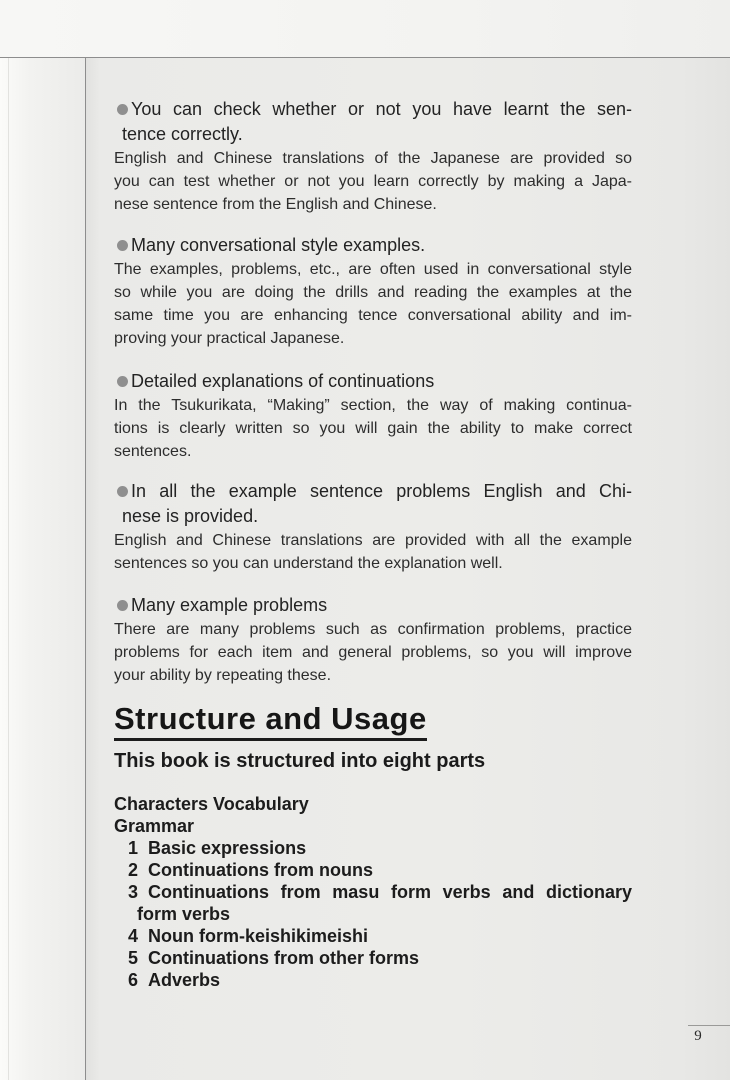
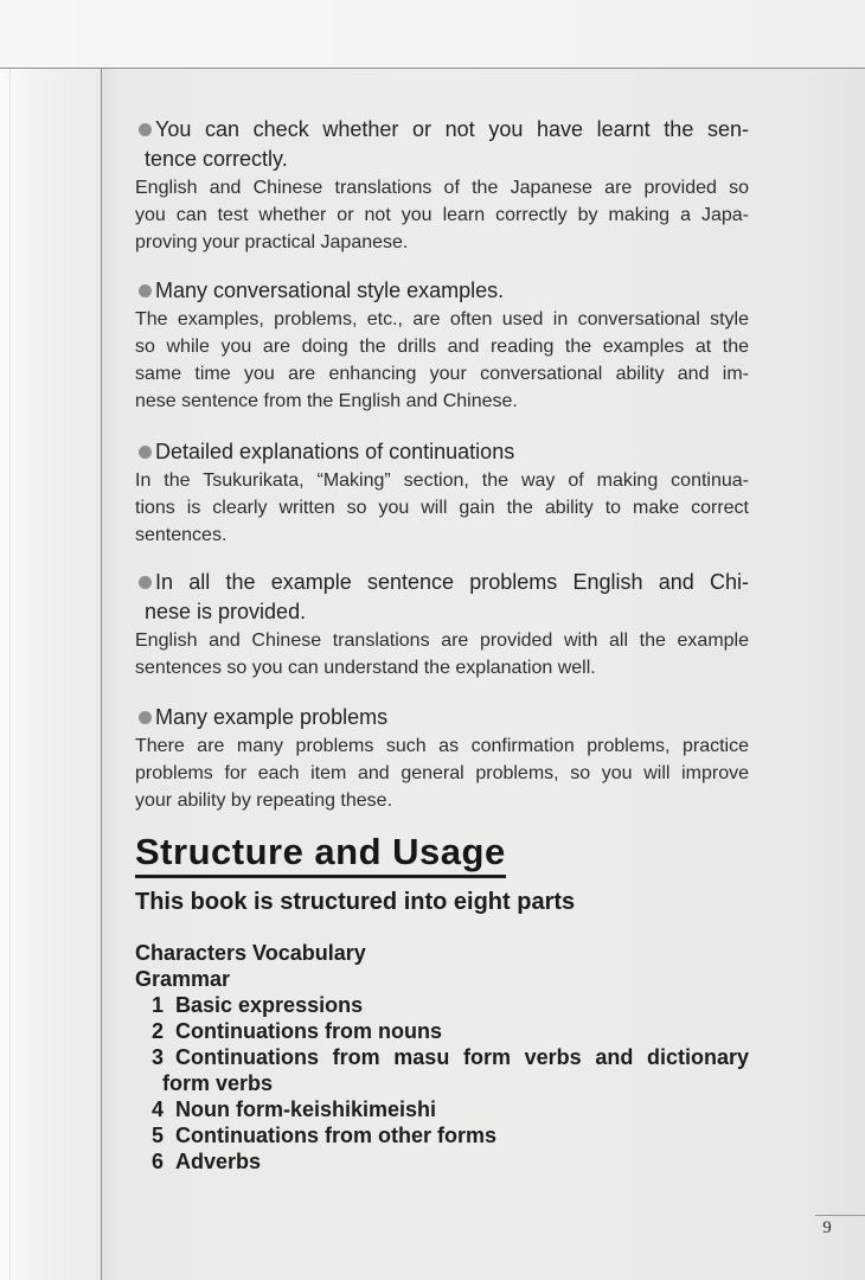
  You can check whether or not you have learnt the sen-
  tence correctly.
  English and Chinese translations of the Japanese are provided so
  you can test whether or not you learn correctly by making a Japa-
- nese sentence from the English and Chinese.
+ proving your practical Japanese.
  Many conversational style examples.
  The examples, problems, etc., are often used in conversational style
  so while you are doing the drills and reading the examples at the
- same time you are enhancing tence conversational ability and im-
+ same time you are enhancing your conversational ability and im-
- proving your practical Japanese.
+ nese sentence from the English and Chinese.
  Detailed explanations of continuations
  In the Tsukurikata, “Making” section, the way of making continua-
  tions is clearly written so you will gain the ability to make correct
  sentences.
  In all the example sentence problems English and Chi-
  nese is provided.
  English and Chinese translations are provided with all the example
  sentences so you can understand the explanation well.
  Many example problems
  There are many problems such as confirmation problems, practice
  problems for each item and general problems, so you will improve
  your ability by repeating these.
  Structure and Usage
  This book is structured into eight parts
  Characters Vocabulary
  Grammar
  1
  Basic expressions
  2
  Continuations from nouns
  3
  Continuations from masu form verbs and dictionary
  form verbs
  4
  Noun form-keishikimeishi
  5
  Continuations from other forms
  6
  Adverbs
  9
